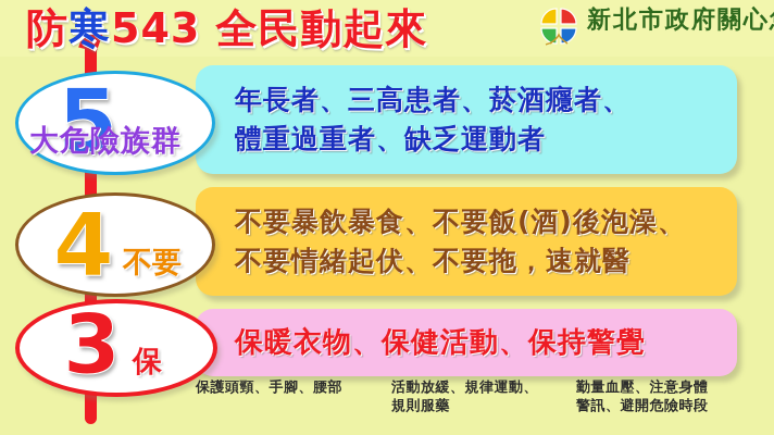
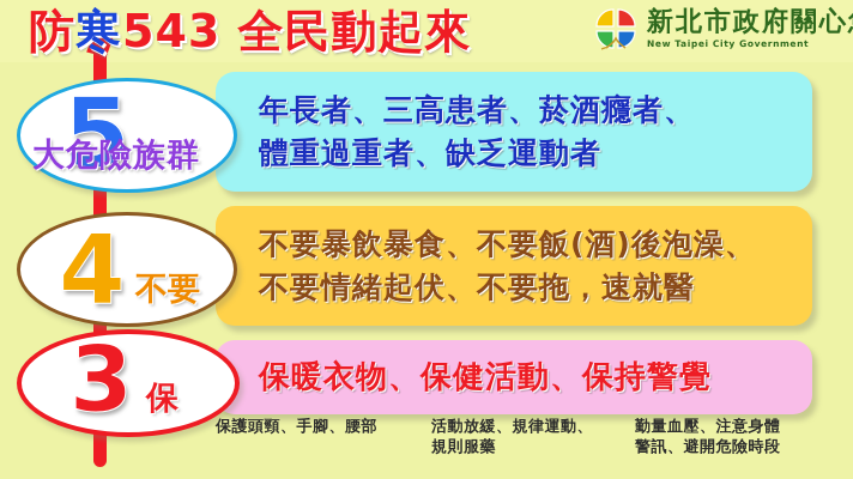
  防寒543 全民動起來
  新北市政府關心
+ New Taipei City Government
  年長者、三高患者、菸酒癮者、
  體重過重者、缺乏運動者
  5
  大危險族群
  不要暴飲暴食、不要飯(酒)後泡澡、
  不要情緒起伏、不要拖，速就醫
  4
  不要
  保暖衣物、保健活動、保持警覺
  3
  保
  保護頭頸、手腳、腰部
  活動放緩、規律運動、
  規則服藥
  勤量血壓、注意身體
  警訊、避開危險時段
